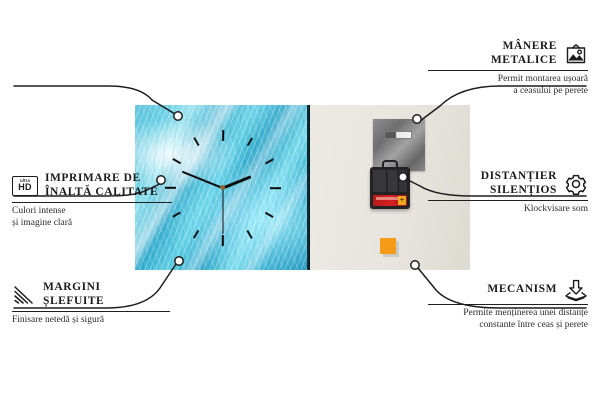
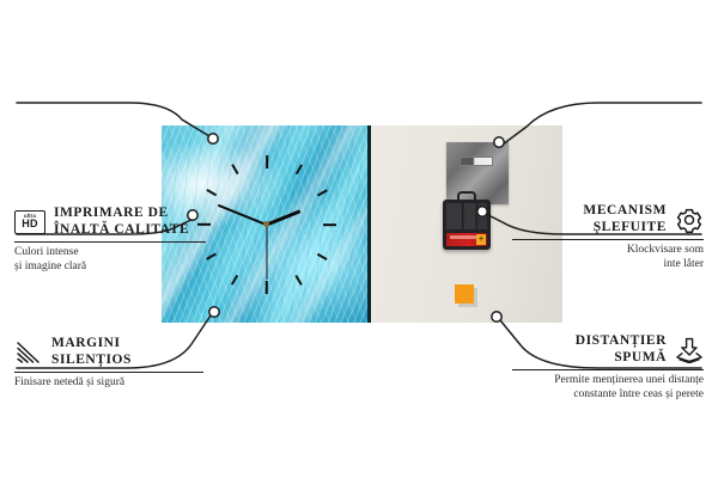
  HD
  IMPRIMARE DE
  ÎNALTĂ CALITATE
  Culori intense
  și imagine clară
  MARGINI
- ȘLEFUITE
+ SILENȚIOS
  Finisare netedă și sigură
- MÂNERE
- METALICE
- Permit montarea ușoară
- a ceasului pe perete
- DISTANȚIER
+ MECANISM
- SILENȚIOS
+ ȘLEFUITE
  Klockvisare som
+ inte låter
- MECANISM
+ DISTANȚIER
+ SPUMĂ
  Permite menținerea unei distanțe
  constante între ceas și perete
